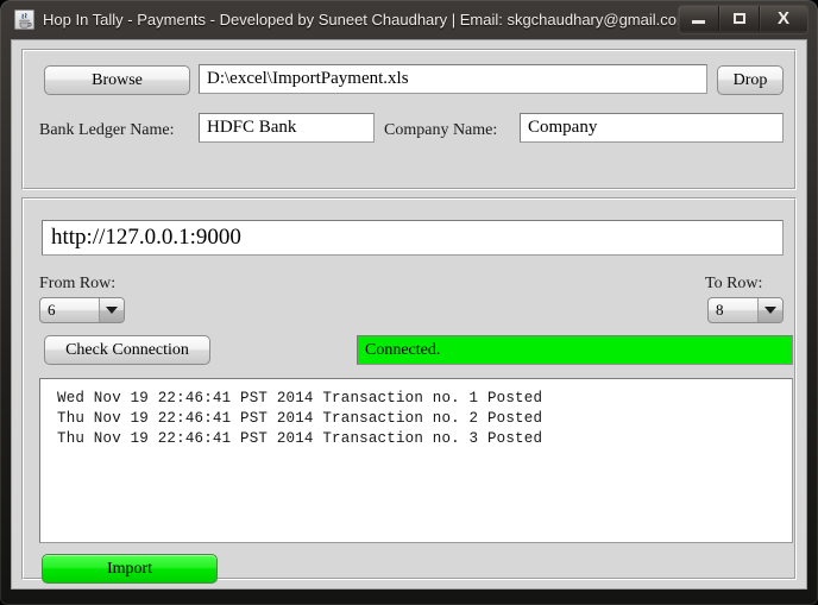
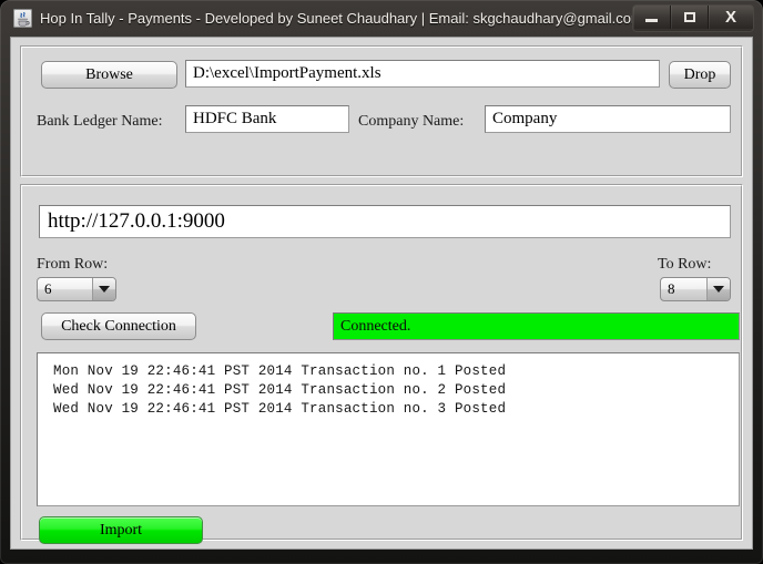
  Hop In Tally - Payments - Developed by Suneet Chaudhary | Email: skgchaudhary@gmail.co
  X
  Browse
  D:\excel\ImportPayment.xls
  Drop
  Bank Ledger Name:
  HDFC Bank
  Company Name:
  Company
  http://127.0.0.1:9000
  From Row:
  6
  To Row:
  8
  Check Connection
  Connected.
- Wed Nov 19 22:46:41 PST 2014 Transaction no. 1 Posted
+ Mon Nov 19 22:46:41 PST 2014 Transaction no. 1 Posted
- Thu Nov 19 22:46:41 PST 2014 Transaction no. 2 Posted
+ Wed Nov 19 22:46:41 PST 2014 Transaction no. 2 Posted
- Thu Nov 19 22:46:41 PST 2014 Transaction no. 3 Posted
+ Wed Nov 19 22:46:41 PST 2014 Transaction no. 3 Posted
  Import
